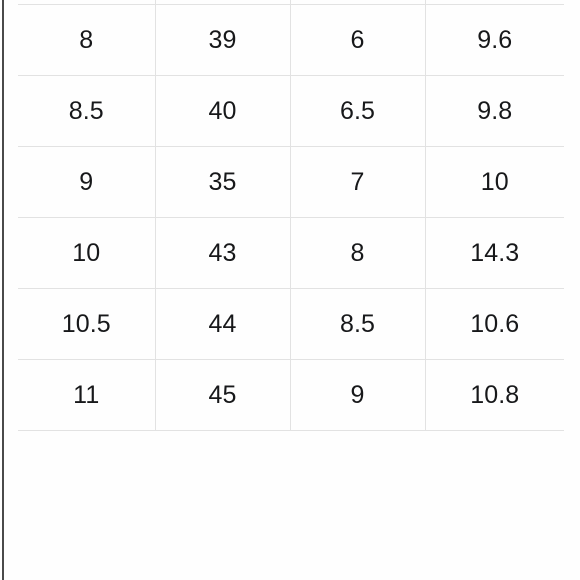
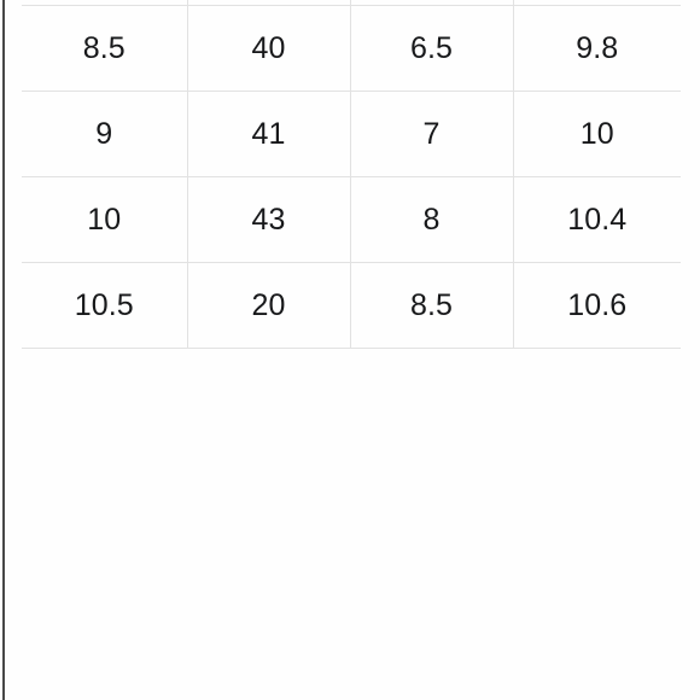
- 8	39	6	9.6
  8.5	40	6.5	9.8
- 9	35	7	10
+ 9	41	7	10
- 10	43	8	14.3
+ 10	43	8	10.4
- 10.5	44	8.5	10.6
+ 10.5	20	8.5	10.6
- 11	45	9	10.8
